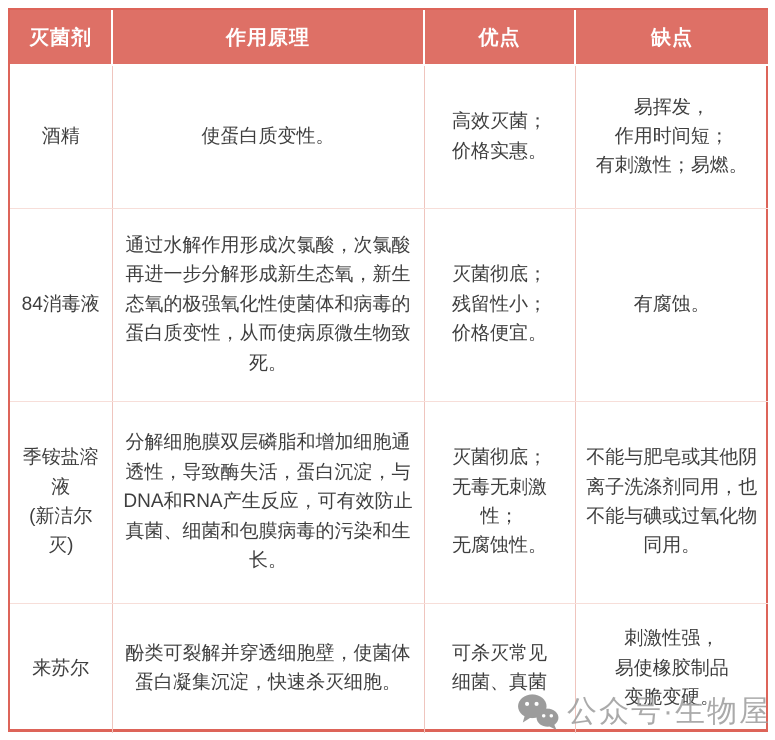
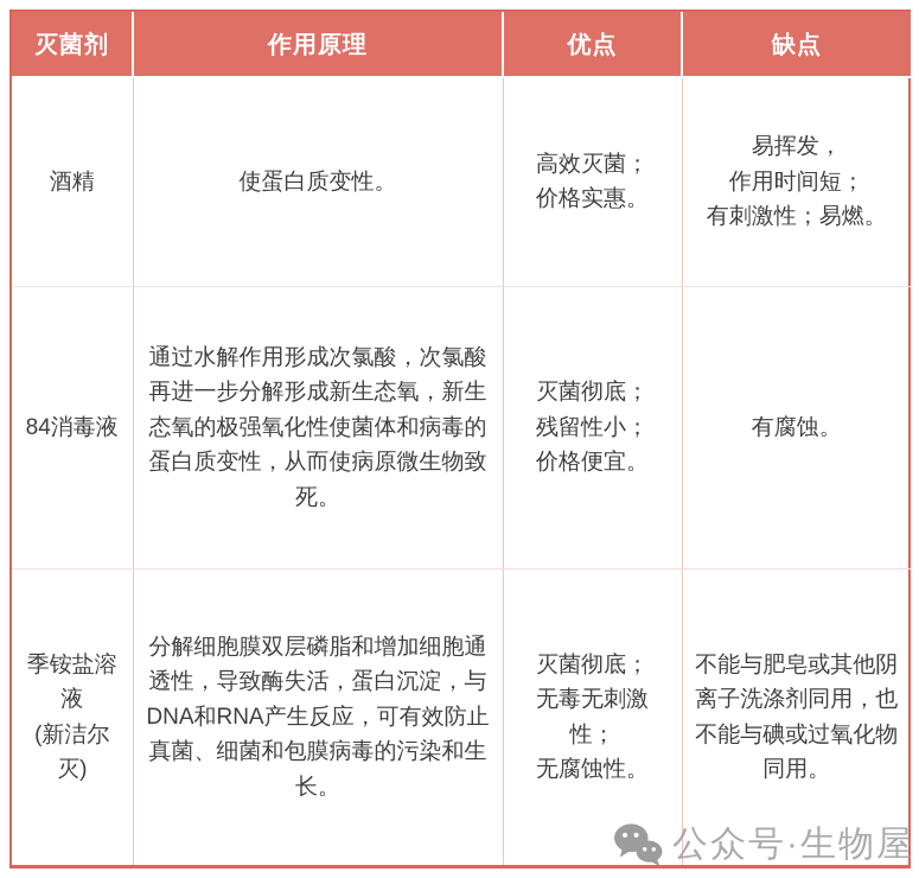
  灭菌剂	作用原理	优点	缺点
  酒精	使蛋白质变性。	高效灭菌； 价格实惠。	易挥发， 作用时间短； 有刺激性；易燃。
  84消毒液	通过水解作用形成次氯酸，次氯酸再进一步分解形成新生态氧，新生态氧的极强氧化性使菌体和病毒的蛋白质变性，从而使病原微生物致死。	灭菌彻底； 残留性小； 价格便宜。	有腐蚀。
  季铵盐溶液 (新洁尔灭)	分解细胞膜双层磷脂和增加细胞通透性，导致酶失活，蛋白沉淀，与DNA和RNA产生反应，可有效防止真菌、细菌和包膜病毒的污染和生长。	灭菌彻底； 无毒无刺激性； 无腐蚀性。	不能与肥皂或其他阴离子洗涤剂同用，也不能与碘或过氧化物同用。
- 来苏尔	酚类可裂解并穿透细胞壁，使菌体蛋白凝集沉淀，快速杀灭细胞。	可杀灭常见 细菌、真菌	刺激性强， 易使橡胶制品 变脆变硬。
  公众号·生物屋
